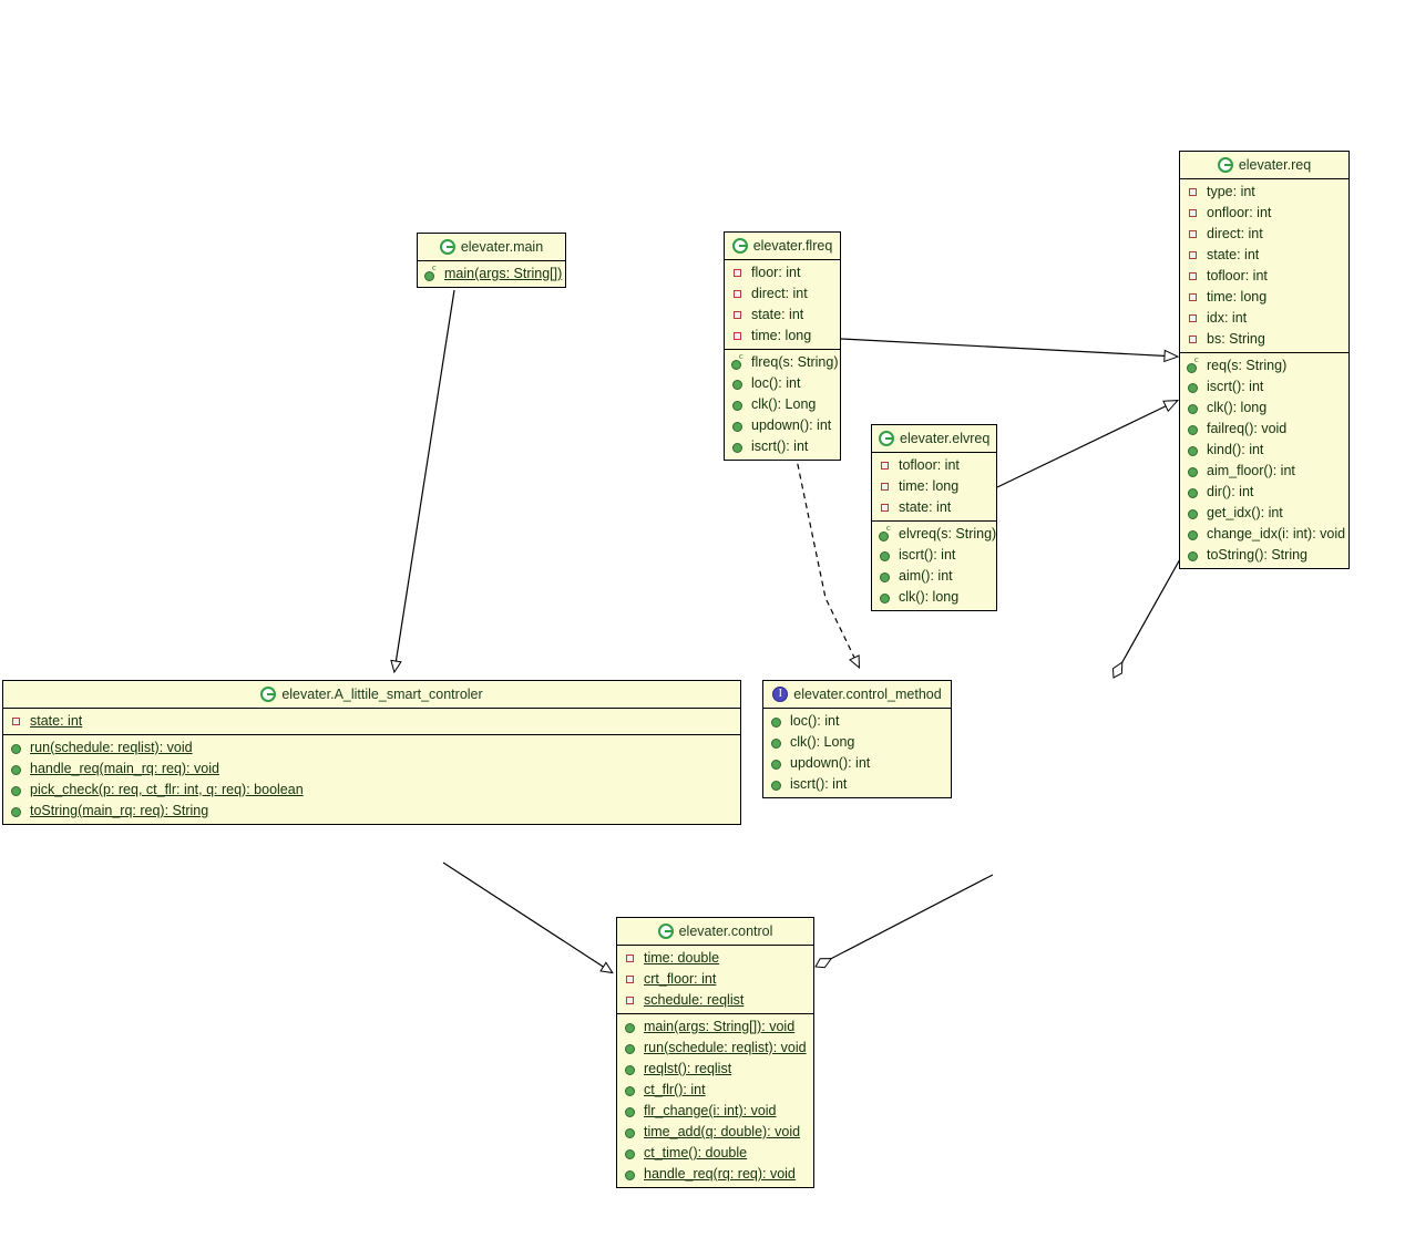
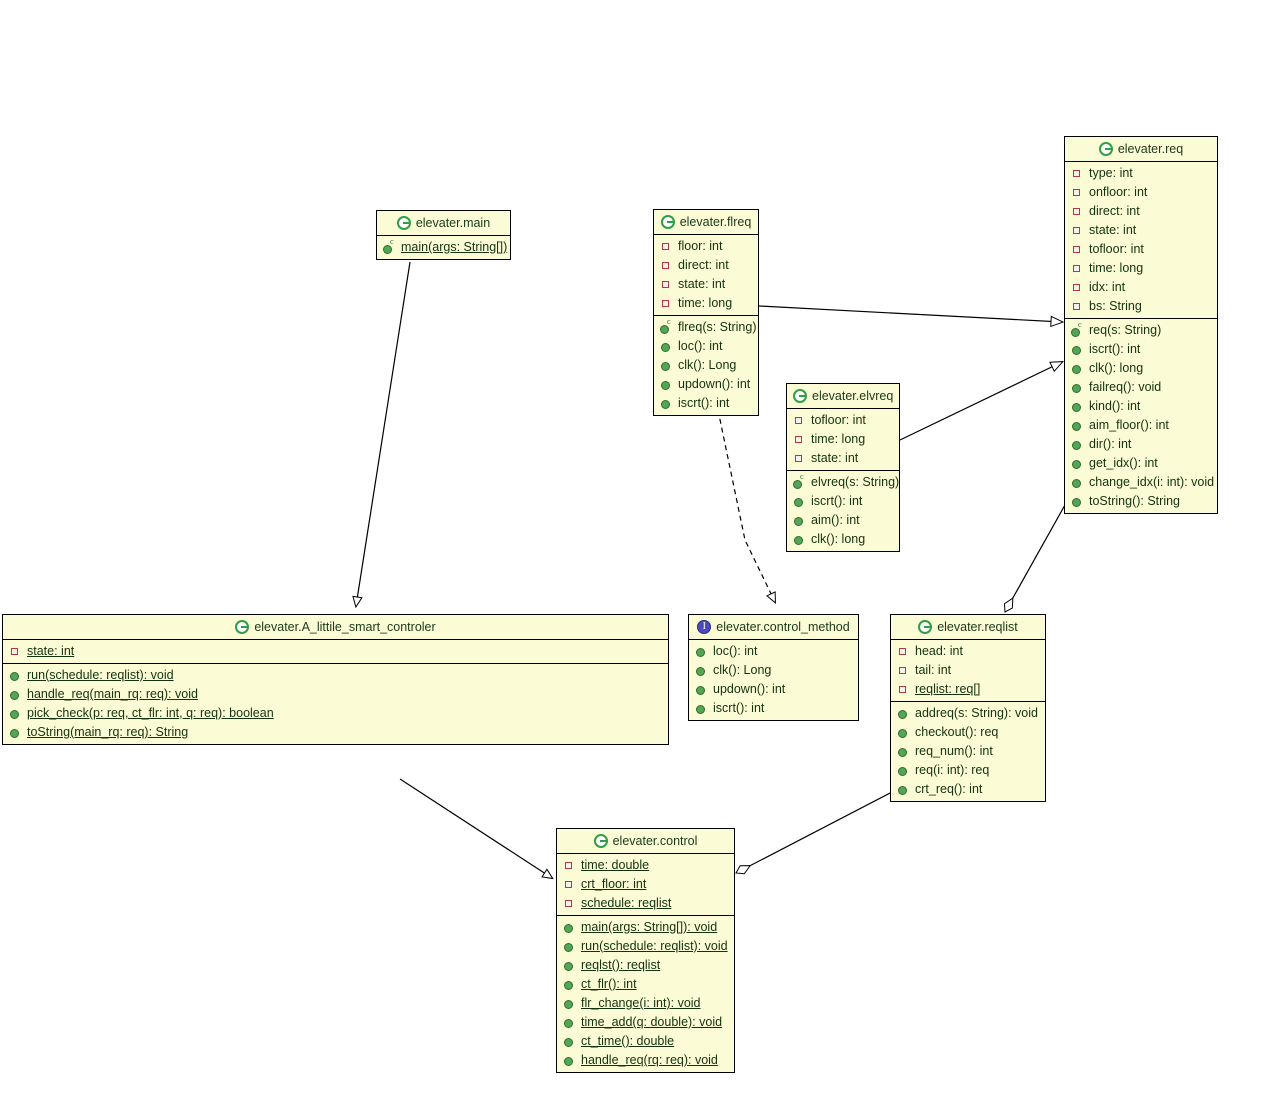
  elevater.main
  main(args: String[])
  elevater.flreq
  floor: int
  direct: int
  state: int
  time: long
  flreq(s: String)
  loc(): int
  clk(): Long
  updown(): int
  iscrt(): int
  elevater.elvreq
  tofloor: int
  time: long
  state: int
  elvreq(s: String)
  iscrt(): int
  aim(): int
  clk(): long
  elevater.req
  type: int
  onfloor: int
  direct: int
  state: int
  tofloor: int
  time: long
  idx: int
  bs: String
  req(s: String)
  iscrt(): int
  clk(): long
  failreq(): void
  kind(): int
  aim_floor(): int
  dir(): int
  get_idx(): int
  change_idx(i: int): void
  toString(): String
  elevater.A_littile_smart_controler
  state: int
  run(schedule: reqlist): void
  handle_req(main_rq: req): void
  pick_check(p: req, ct_flr: int, q: req): boolean
  toString(main_rq: req): String
  elevater.control_method
  loc(): int
  clk(): Long
  updown(): int
  iscrt(): int
+ elevater.reqlist
+ head: int
+ tail: int
+ reqlist: req[]
+ addreq(s: String): void
+ checkout(): req
+ req_num(): int
+ req(i: int): req
+ crt_req(): int
  elevater.control
  time: double
  crt_floor: int
  schedule: reqlist
  main(args: String[]): void
  run(schedule: reqlist): void
  reqlst(): reqlist
  ct_flr(): int
  flr_change(i: int): void
  time_add(q: double): void
  ct_time(): double
  handle_req(rq: req): void
